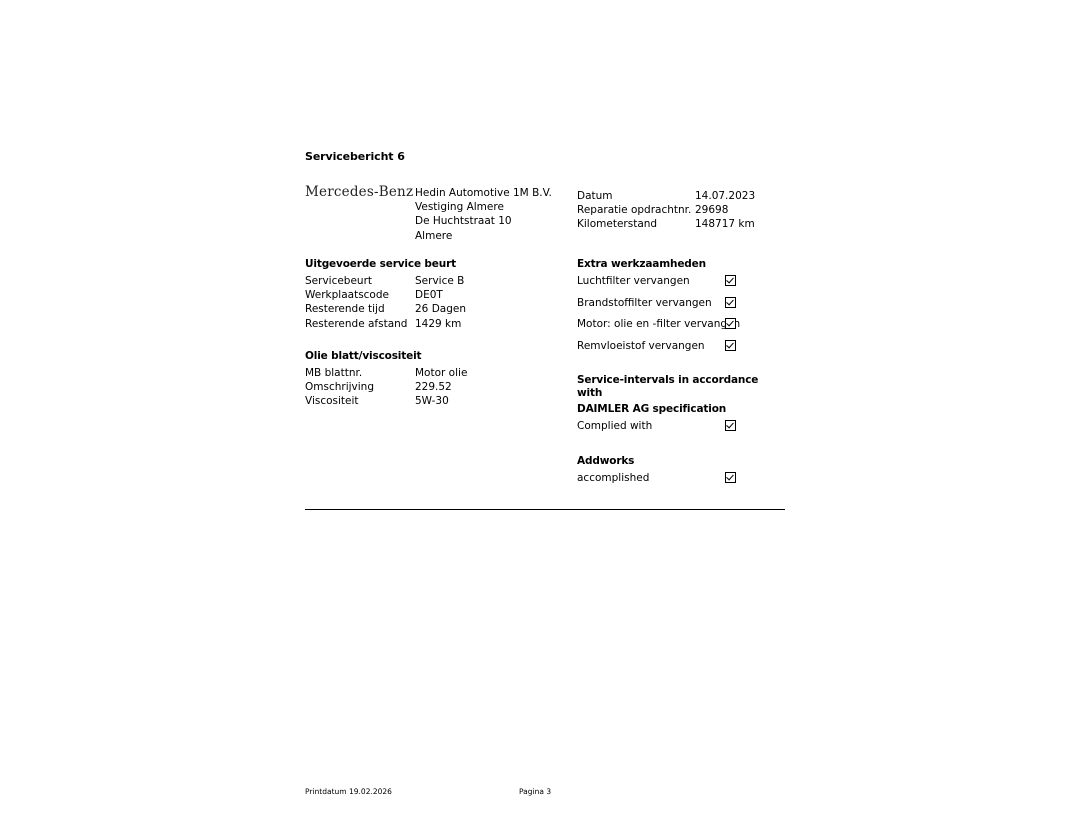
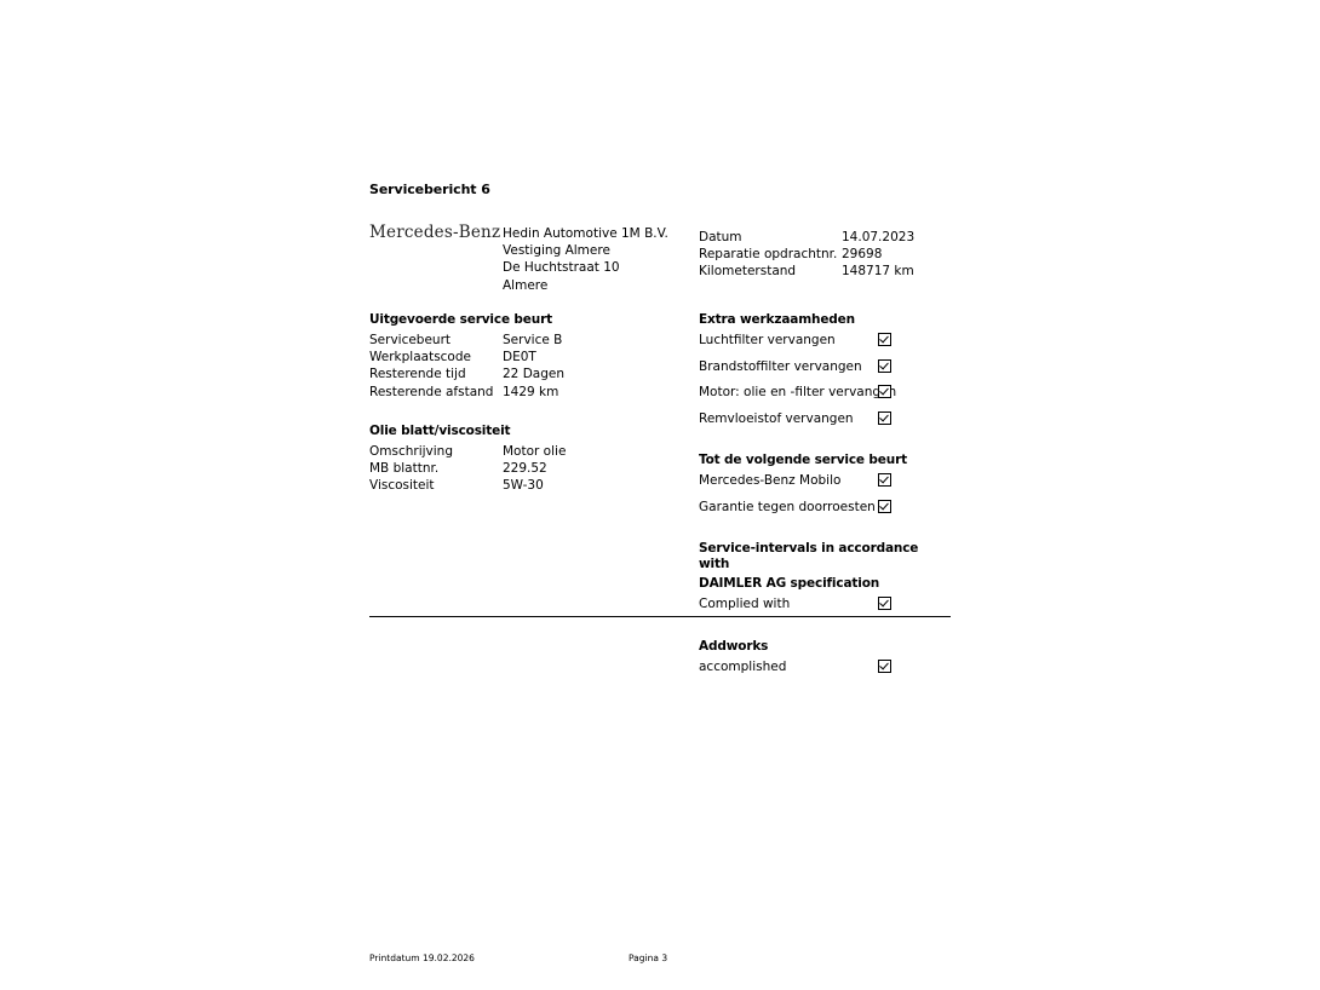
  Servicebericht 6
  Mercedes-Benz
  Hedin Automotive 1M B.V.
  Vestiging Almere
  De Huchtstraat 10
  Almere
  Datum
  14.07.2023
  Reparatie opdrachtnr.
  29698
  Kilometerstand
  148717 km
  Uitgevoerde service beurt
  Servicebeurt
  Service B
  Werkplaatscode
  DE0T
  Resterende tijd
- 26 Dagen
+ 22 Dagen
  Resterende afstand
  1429 km
  Olie blatt/viscositeit
- MB blattnr.
+ Omschrijving
  Motor olie
- Omschrijving
+ MB blattnr.
  229.52
  Viscositeit
  5W-30
  Extra werkzaamheden
  Luchtfilter vervangen
  Brandstoffilter vervangen
  Motor: olie en -filter vervangn
  Remvloeistof vervangen
+ Tot de volgende service beurt
+ Mercedes-Benz Mobilo
+ Garantie tegen doorroesten
  Service-intervals in accordance with
  DAIMLER AG specification
  Complied with
  Addworks
  accomplished
  Printdatum 19.02.2026
  Pagina 3
